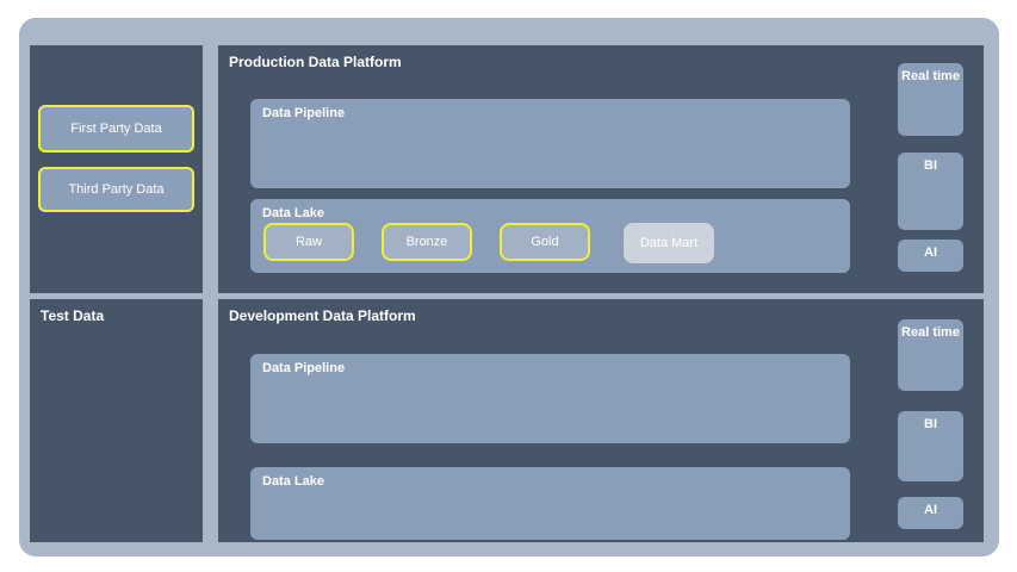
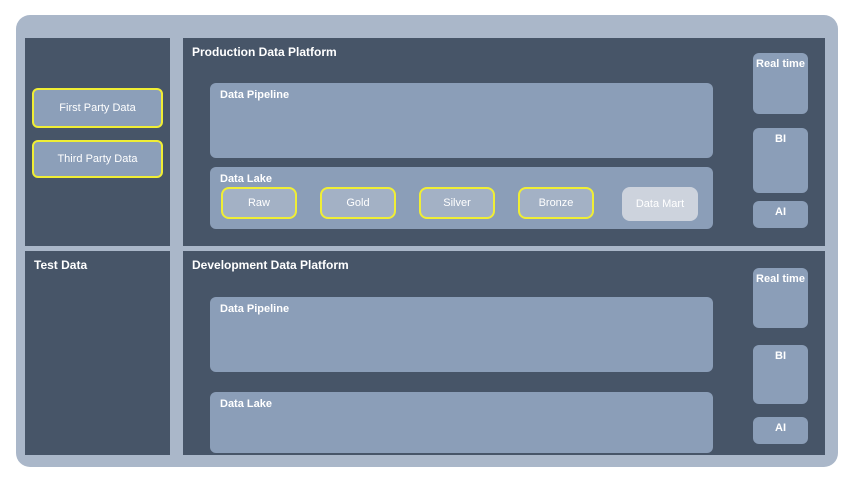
  First Party Data
  Third Party Data
  Test Data
  Production Data Platform
  Data Pipeline
  Data Lake
  Raw
- Bronze
+ Gold
+ Silver
- Gold
+ Bronze
  Data Mart
  Real time
  BI
  AI
  Development Data Platform
  Data Pipeline
  Data Lake
  Real time
  BI
  AI
